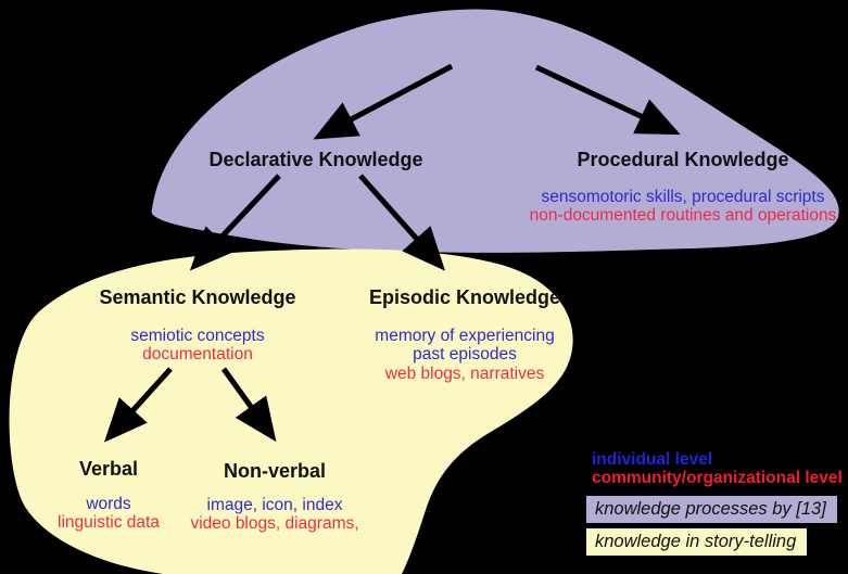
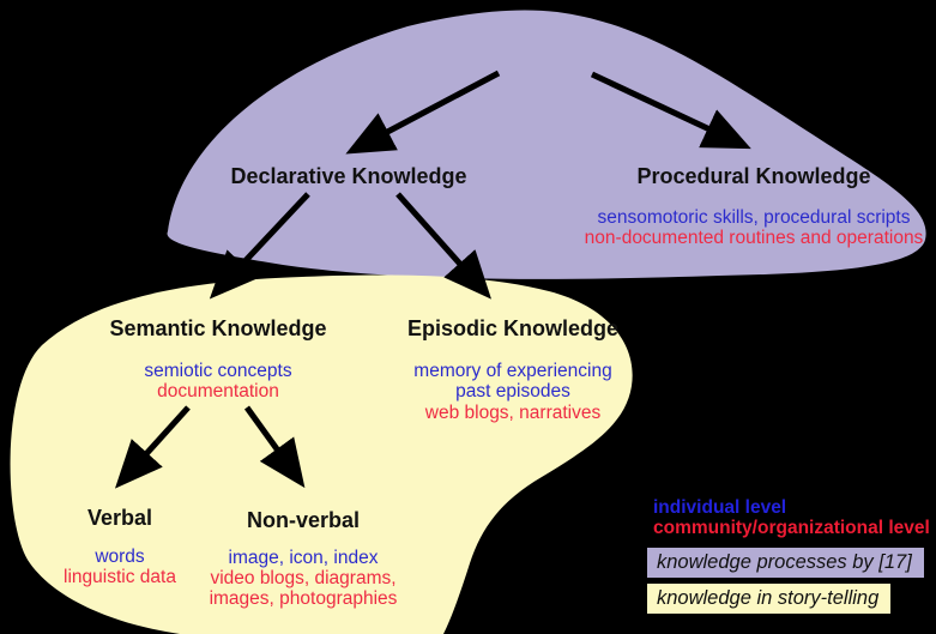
  Declarative Knowledge
  Procedural Knowledge
  sensomotoric skills, procedural scripts
  non-documented routines and operations
  Semantic Knowledge
  semiotic concepts
  documentation
  Episodic Knowledge
  memory of experiencing
  past episodes
  web blogs, narratives
  Verbal
  words
  linguistic data
  Non-verbal
  image, icon, index
  video blogs, diagrams,
+ images, photographies
  individual level
  community/organizational level
- knowledge processes by [13]
+ knowledge processes by [17]
  knowledge in story-telling
